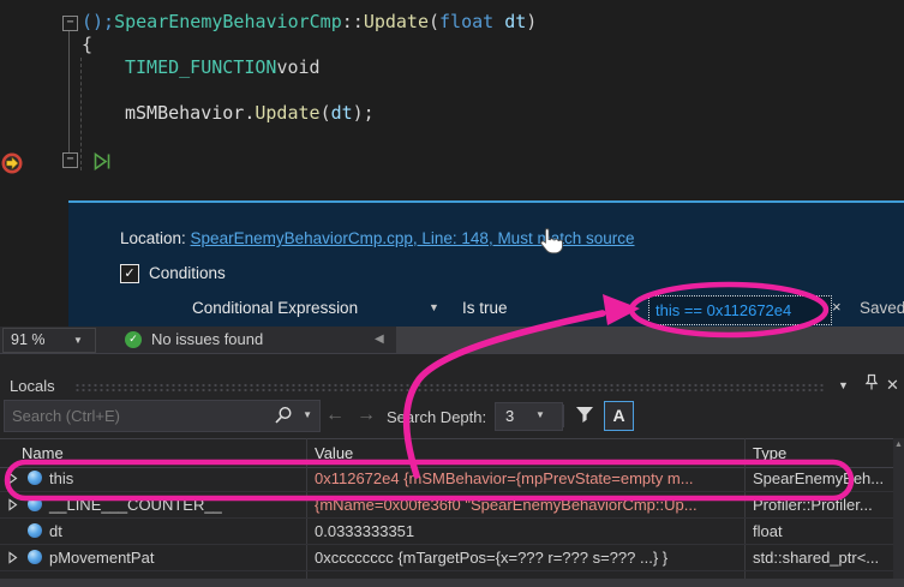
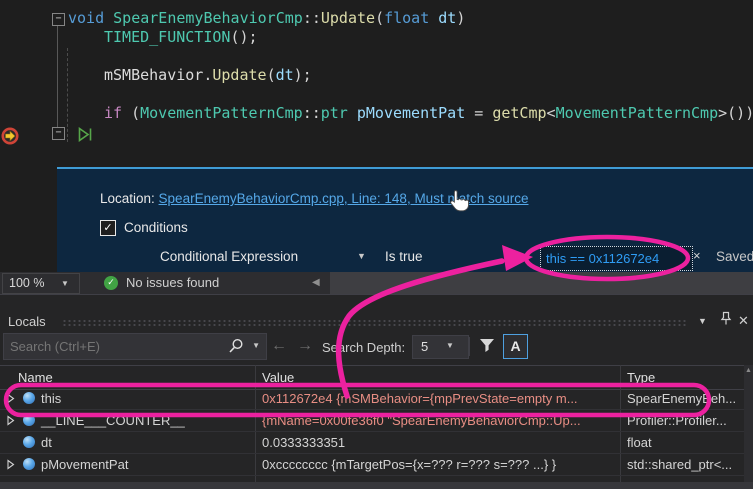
- ();SpearEnemyBehaviorCmp::Update(float dt)
+ void SpearEnemyBehaviorCmp::Update(float dt)
- {
- TIMED_FUNCTIONvoid
+ TIMED_FUNCTION();
  mSMBehavior.Update(dt);
+ if (MovementPatternCmp::ptr pMovementPat = getCmp<MovementPatternCmp>())
  −
  −
  Location: SpearEnemyBehaviorCmp.cpp, Line: 148, Must match source
  ✓
  Conditions
  Conditional Expression
  ▼
  Is true
  this == 0x112672e4
  ×
  Saved
- 91 %
+ 100 %
  ▼
  ✓
  No issues found
  ◀
  Locals
  ▼
  ✕
  Search (Ctrl+E)
  ▼
  ←
  →
  Search Depth:
- 3
+ 5
  ▼
  A
  Name
  Value
  Type
  this
  0x112672e4 {SMBehavior={mpPrevState=empty m...
  SpearEnemyBeh...
  __LINE___COUNTER__
  {mName=0x00fe36f0 "SpearEnemyBehaviorCmp::Up...
  Profiler::Profiler...
  dt
  0.0333333351
  float
  pMovementPat
  0xcccccccc {mTargetPos={x=??? r=??? s=??? ...} }
  std::shared_ptr<...
